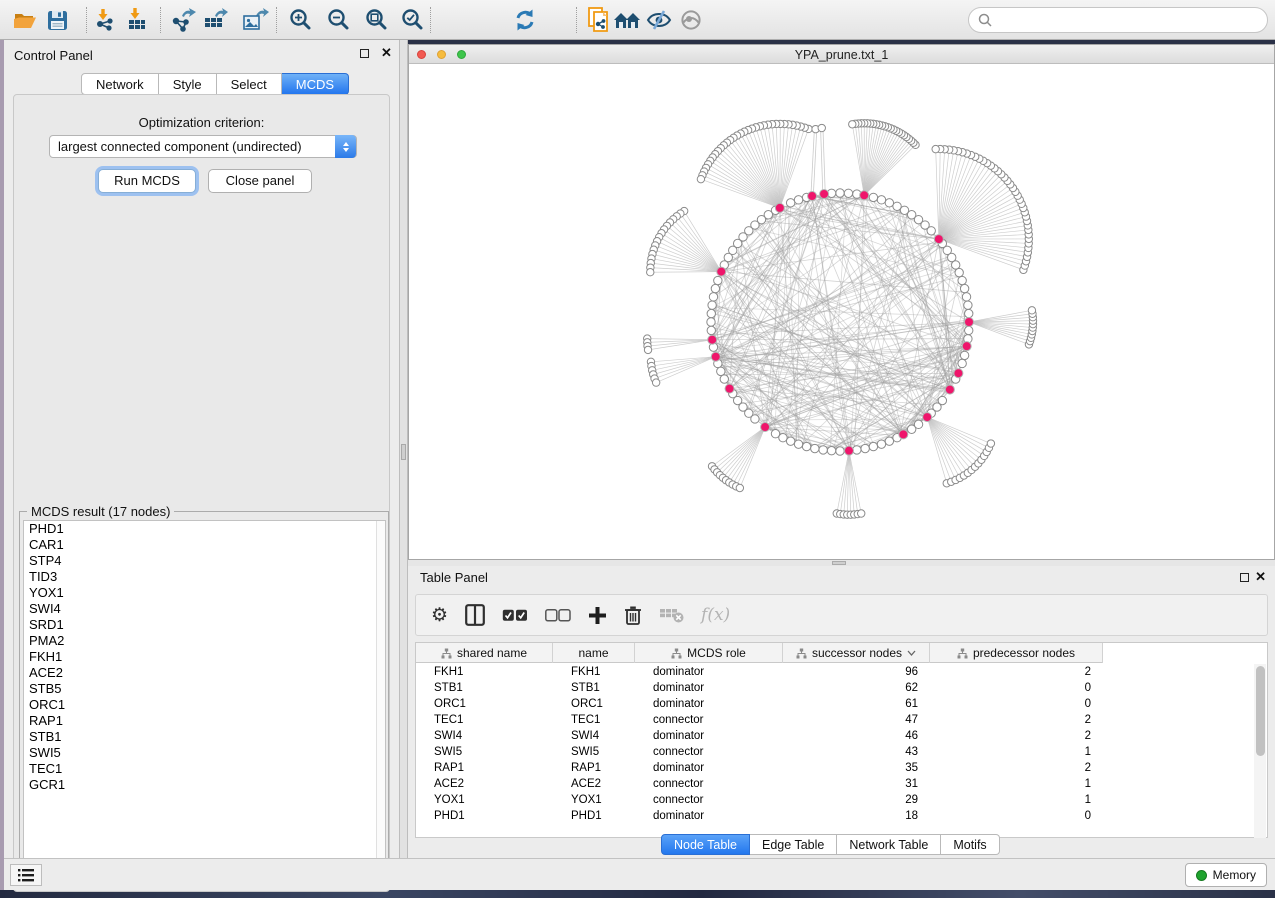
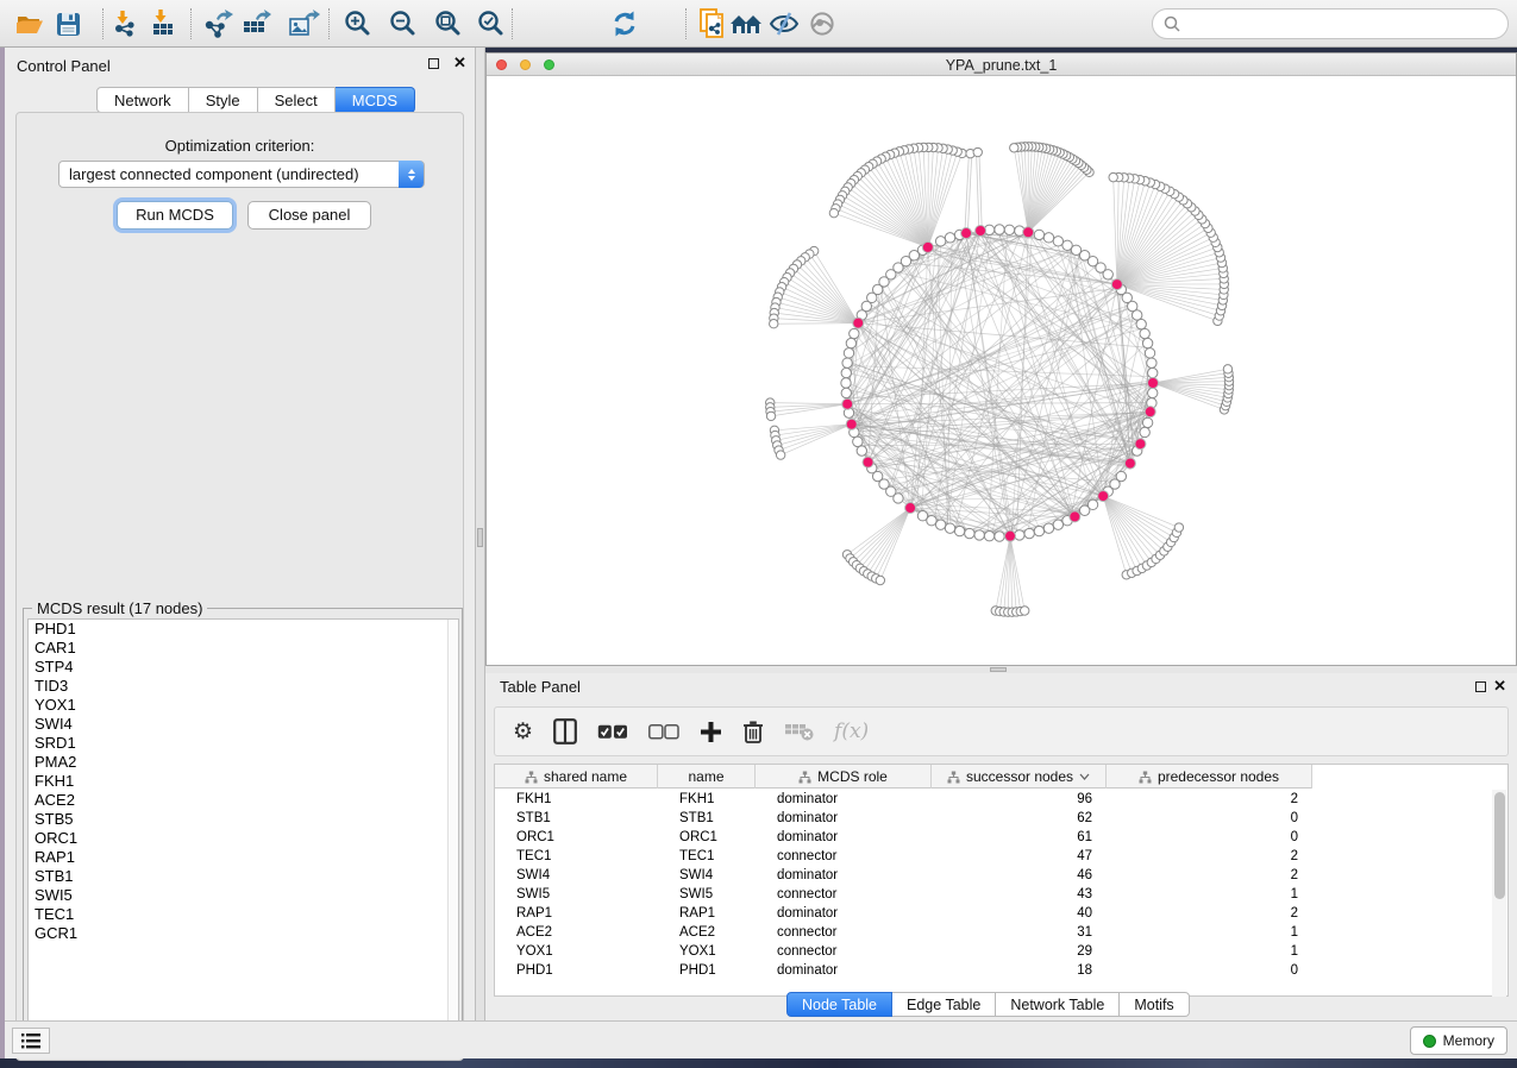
  Control Panel
  ✕
  Network
  Style
  Select
  MCDS
  Optimization criterion:
  largest connected component (undirected)
  Run MCDS
  Close panel
  MCDS result (17 nodes)
  PHD1
  CAR1
  STP4
  TID3
  YOX1
  SWI4
  SRD1
  PMA2
  FKH1
  ACE2
  STB5
  ORC1
  RAP1
  STB1
  SWI5
  TEC1
  GCR1
  YPA_prune.txt_1
  Table Panel
  ✕
  ⚙
  f(x)
  shared name
  name
  MCDS role
  successor nodes
  predecessor nodes
  FKH1
  FKH1
  dominator
  96
  2
  STB1
  STB1
  dominator
  62
  0
  ORC1
  ORC1
  dominator
  61
  0
  TEC1
  TEC1
  connector
  47
  2
  SWI4
  SWI4
  dominator
  46
  2
  SWI5
  SWI5
  connector
  43
  1
  RAP1
  RAP1
  dominator
- 35
+ 40
  2
  ACE2
  ACE2
  connector
  31
  1
  YOX1
  YOX1
  connector
  29
  1
  PHD1
  PHD1
  dominator
  18
  0
  Node Table
  Edge Table
  Network Table
  Motifs
  Memory
